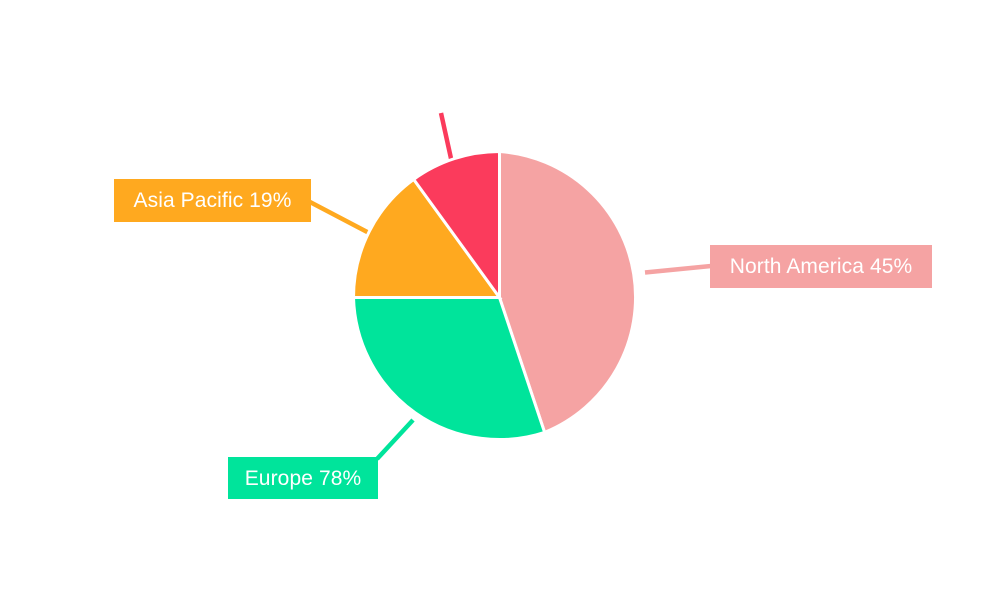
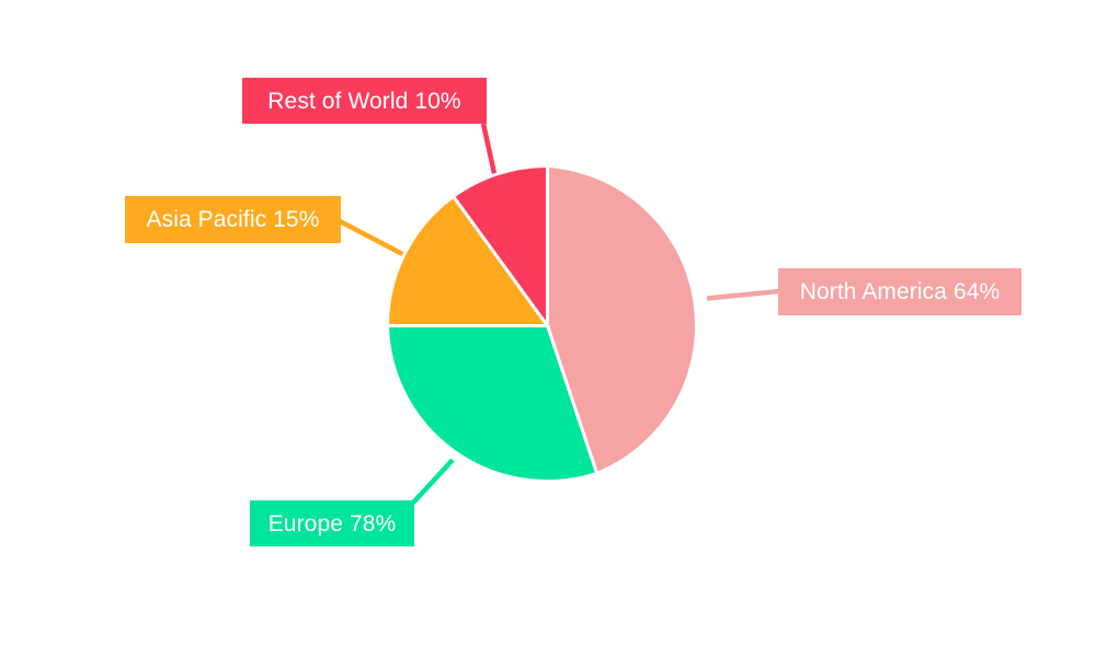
- North America 45%
+ North America 64%
  Europe 78%
- Asia Pacific 19%
+ Asia Pacific 15%
+ Rest of World 10%
